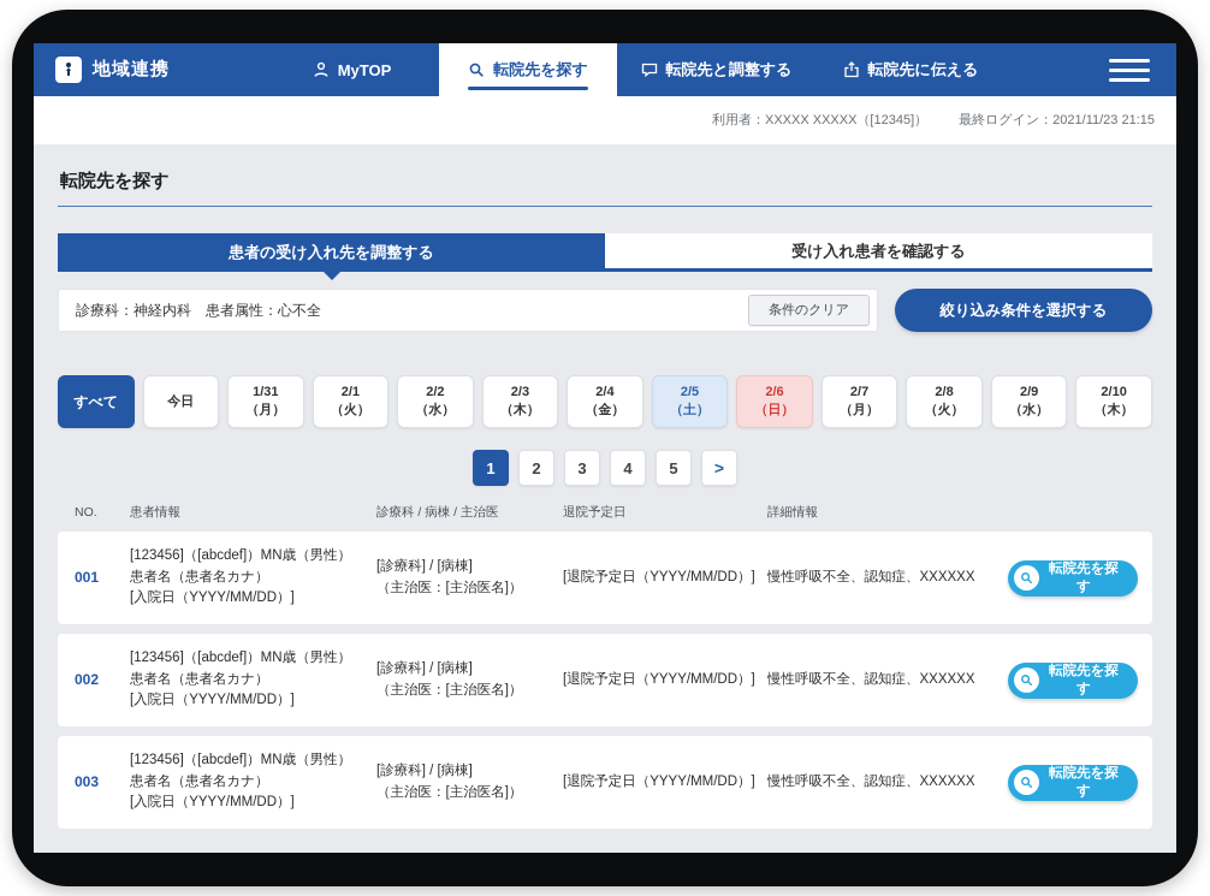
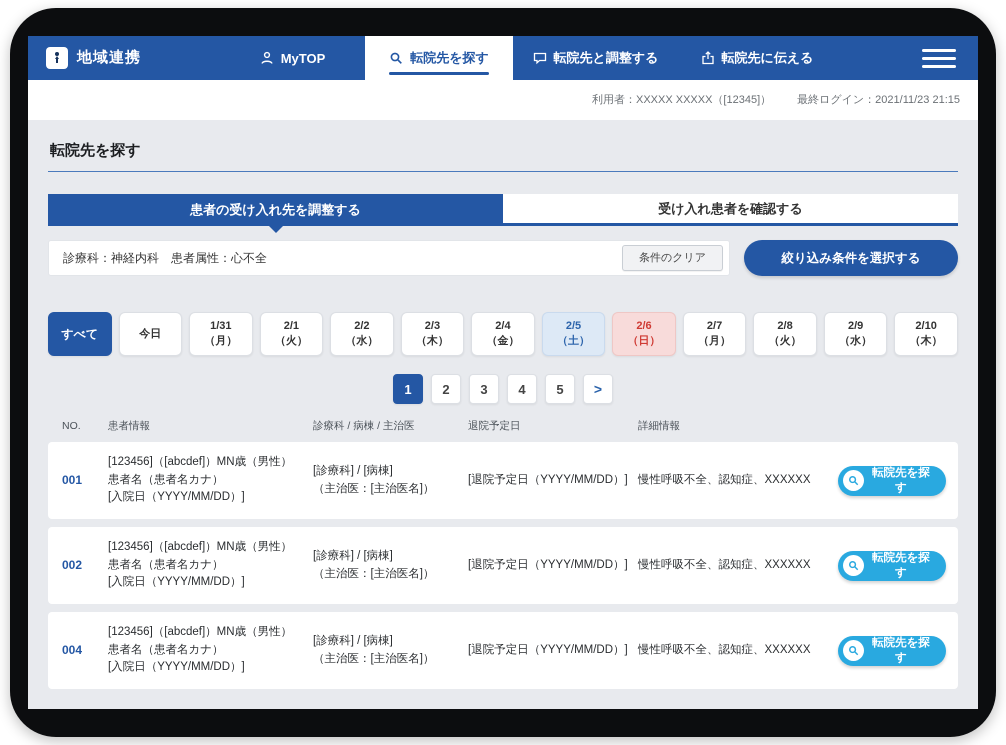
  地域連携
  MyTOP
  転院先を探す
  転院先と調整する
  転院先に伝える
  利用者：XXXXX XXXXX（[12345]）
  最終ログイン：2021/11/23 21:15
  転院先を探す
  患者の受け入れ先を調整する
  受け入れ患者を確認する
  診療科：神経内科 患者属性：心不全
  条件のクリア
  絞り込み条件を選択する
  すべて
  今日
  1/31
  （月）
  2/1
  （火）
  2/2
  （水）
  2/3
  （木）
  2/4
  （金）
  2/5
  （土）
  2/6
  （日）
  2/7
  （月）
  2/8
  （火）
  2/9
  （水）
  2/10
  （木）
  1
  2
  3
  4
  5
  >
  NO.
  患者情報
  診療科 / 病棟 / 主治医
  退院予定日
  詳細情報
  001
  [123456]（[abcdef]）MN歳（男性）
  患者名（患者名カナ）
  [入院日（YYYY/MM/DD）]
  [診療科] / [病棟]
  （主治医：[主治医名]）
  [退院予定日（YYYY/MM/DD）]
  慢性呼吸不全、認知症、XXXXXX
  転院先を探す
  002
  [123456]（[abcdef]）MN歳（男性）
  患者名（患者名カナ）
  [入院日（YYYY/MM/DD）]
  [診療科] / [病棟]
  （主治医：[主治医名]）
  [退院予定日（YYYY/MM/DD）]
  慢性呼吸不全、認知症、XXXXXX
  転院先を探す
- 003
+ 004
  [123456]（[abcdef]）MN歳（男性）
  患者名（患者名カナ）
  [入院日（YYYY/MM/DD）]
  [診療科] / [病棟]
  （主治医：[主治医名]）
  [退院予定日（YYYY/MM/DD）]
  慢性呼吸不全、認知症、XXXXXX
  転院先を探す
